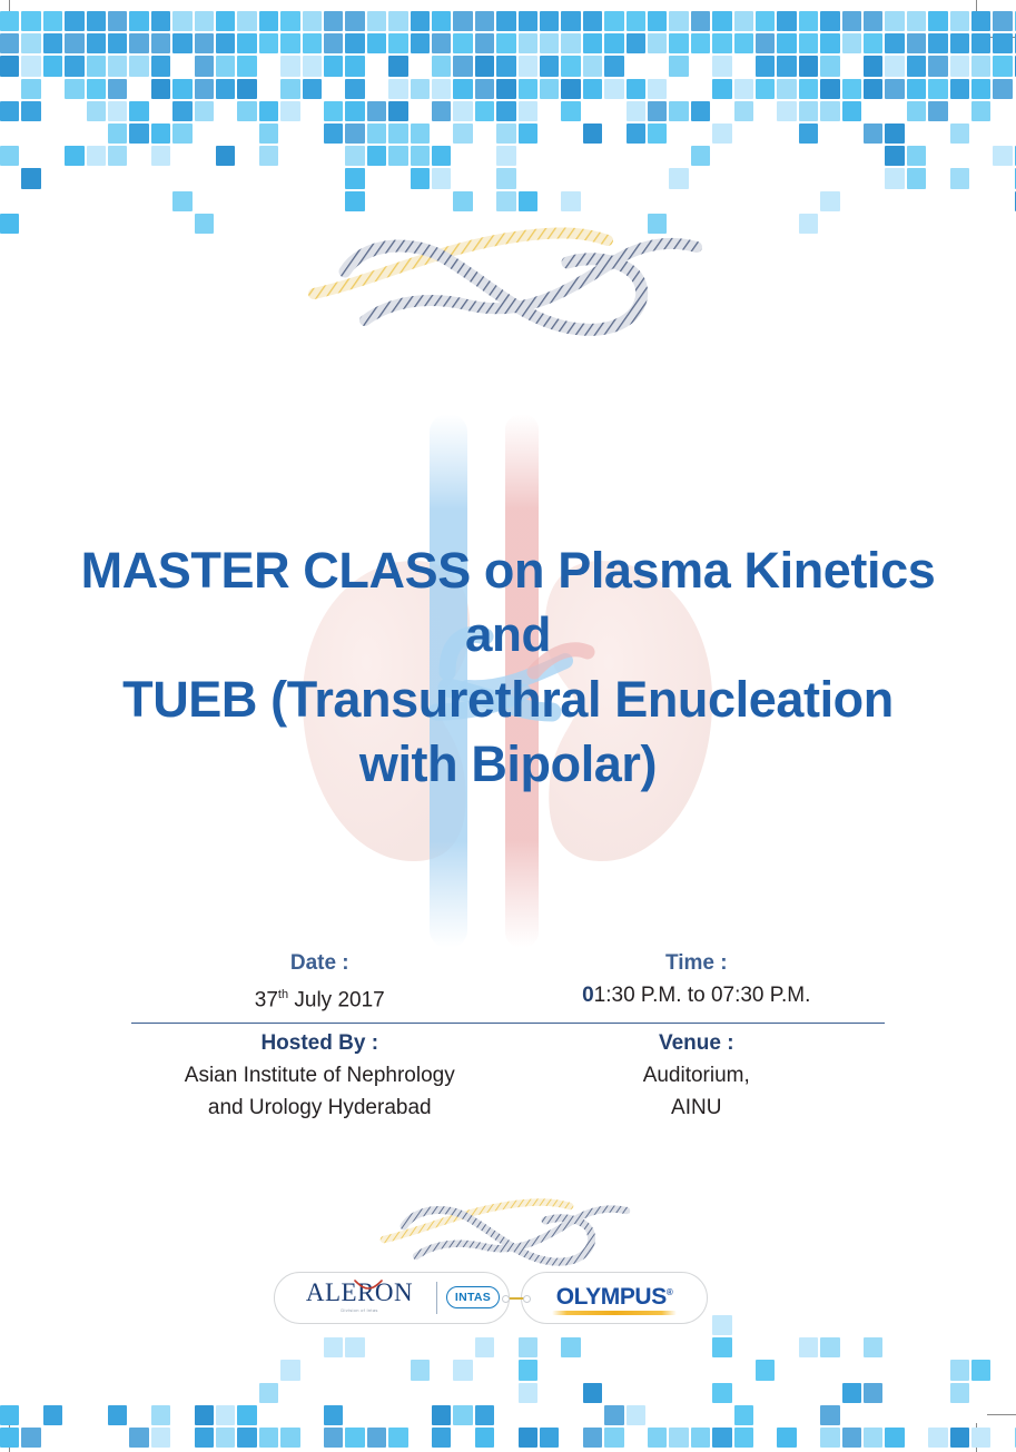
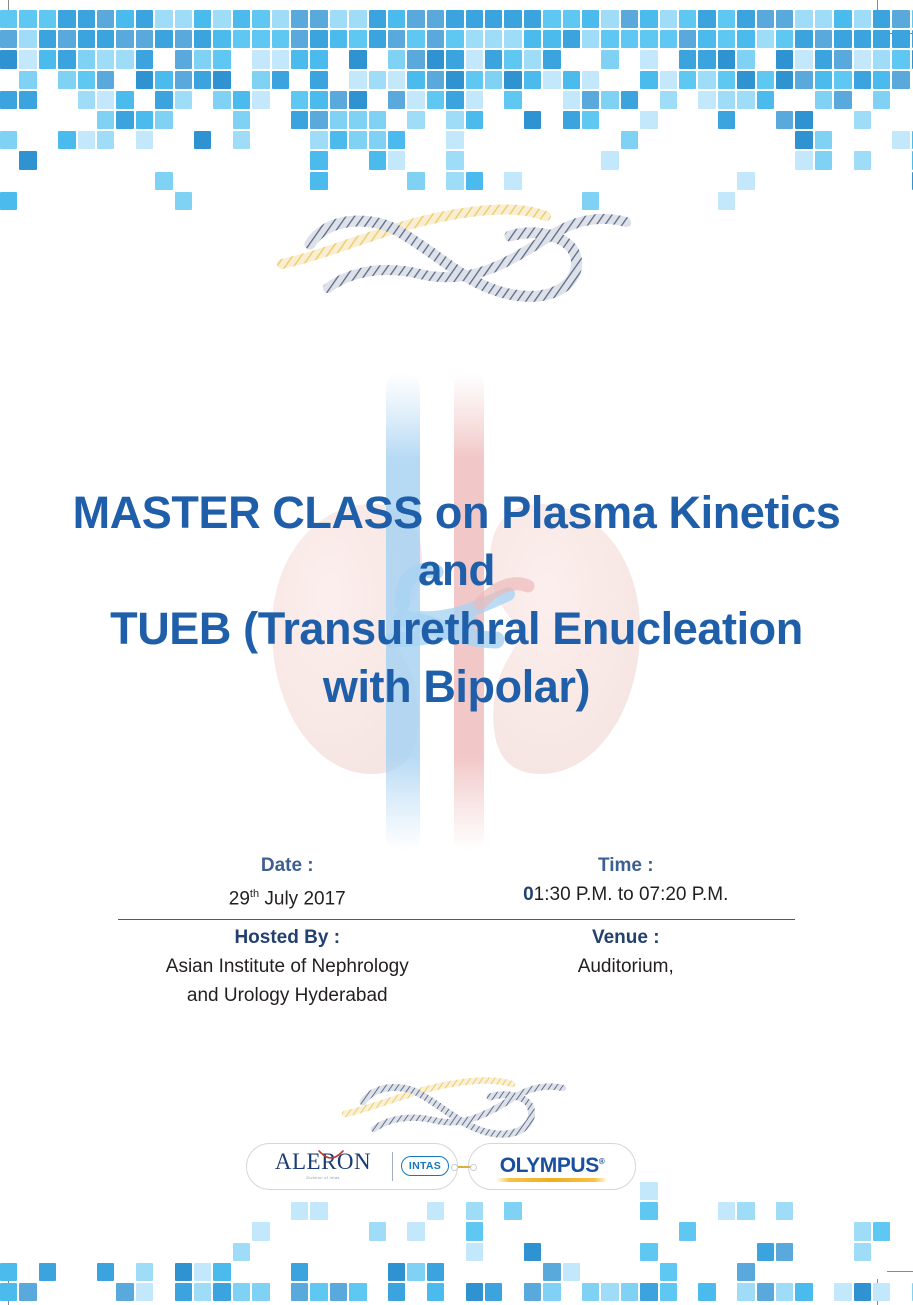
  MASTER CLASS on Plasma Kinetics
  and
  TUEB (Transurethral Enucleation
  with Bipolar)
  Date :
- 37th July 2017
+ 29th July 2017
  Time :
- 01:30 P.M. to 07:30 P.M.
+ 01:30 P.M. to 07:20 P.M.
  Hosted By :
  Asian Institute of Nephrology
  and Urology Hyderabad
  Venue :
  Auditorium,
- AINU
  ALERON
  INTAS
  OLYMPUS®
